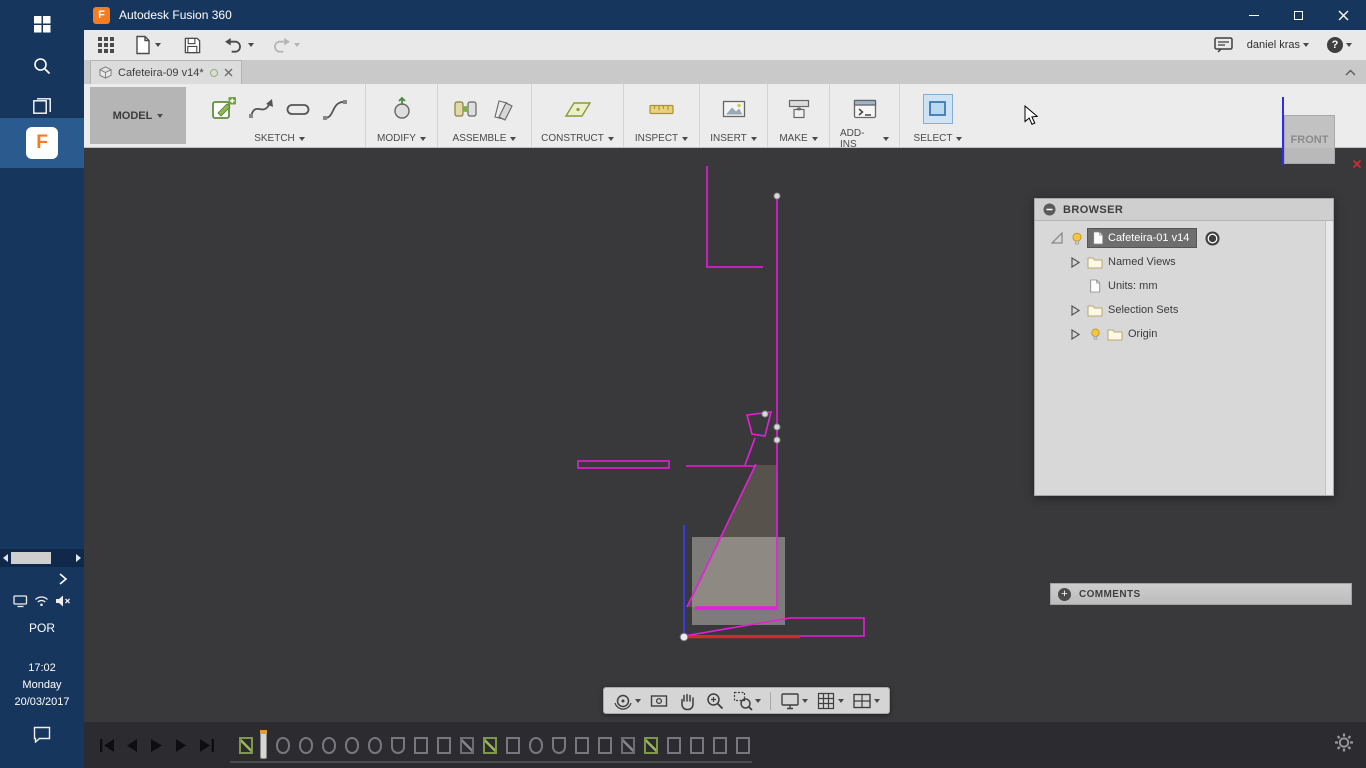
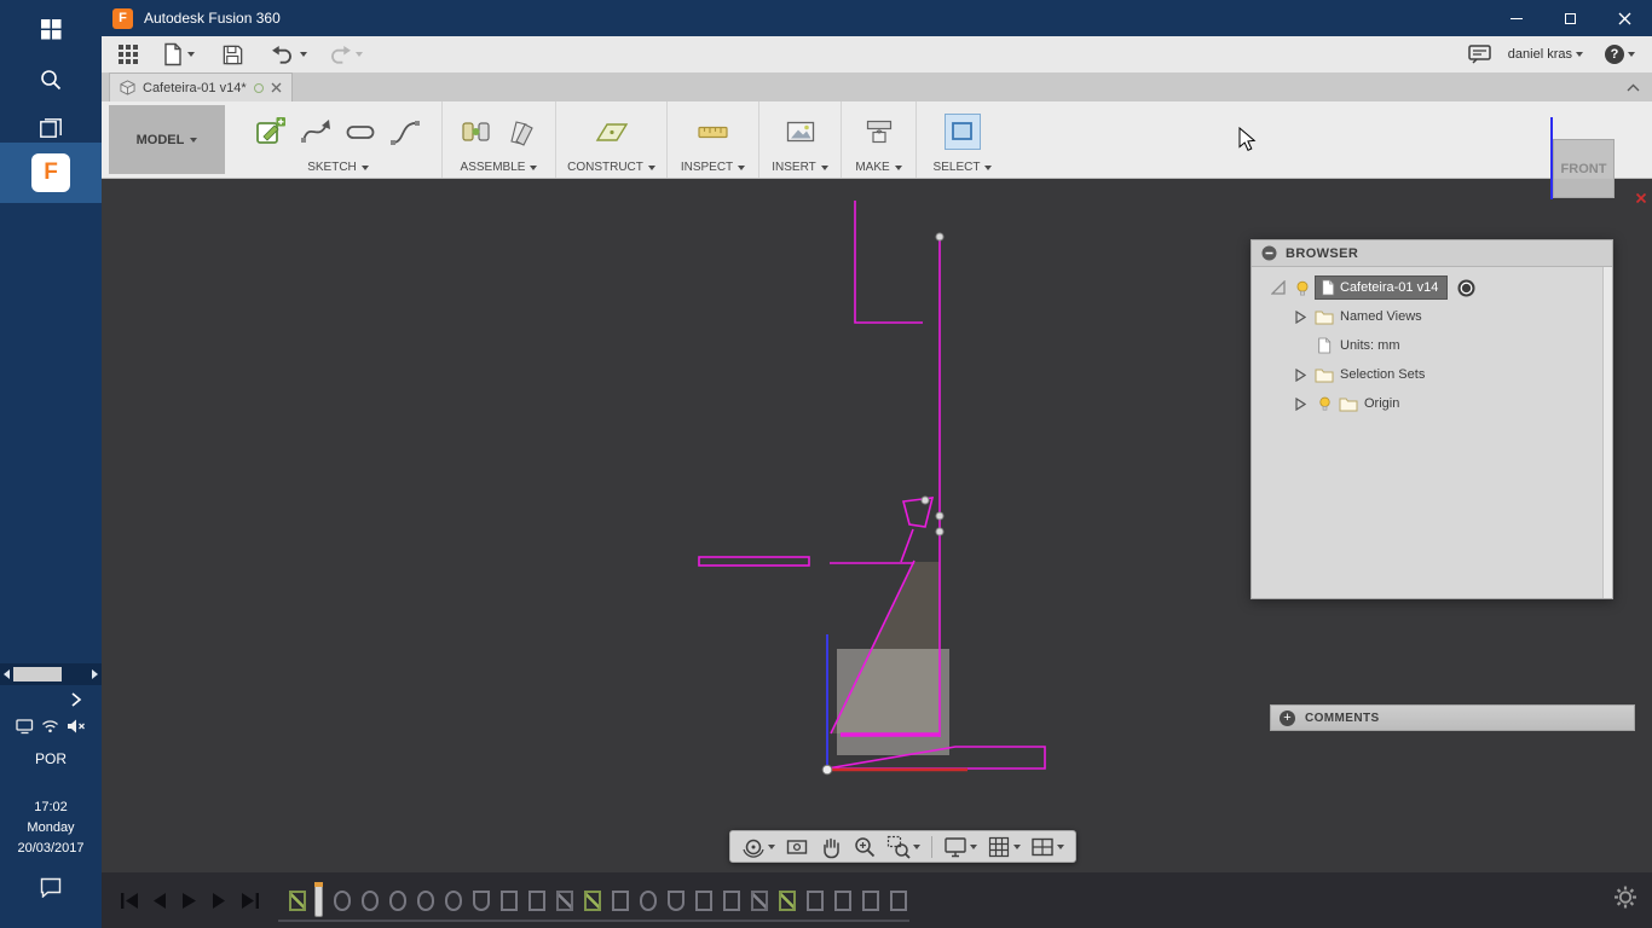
  F
  POR
  17:02
  Monday
  20/03/2017
  F
  Autodesk Fusion 360
  daniel kras
  ?
- Cafeteira-09 v14*
+ Cafeteira-01 v14*
  MODEL
  SKETCH
- MODIFY
  ASSEMBLE
  CONSTRUCT
  INSPECT
  INSERT
  MAKE
- ADD-INS
  SELECT
  BROWSER
  Cafeteira-01 v14
  Named Views
  Units: mm
  Selection Sets
  Origin
  +
  COMMENTS
  FRONT
